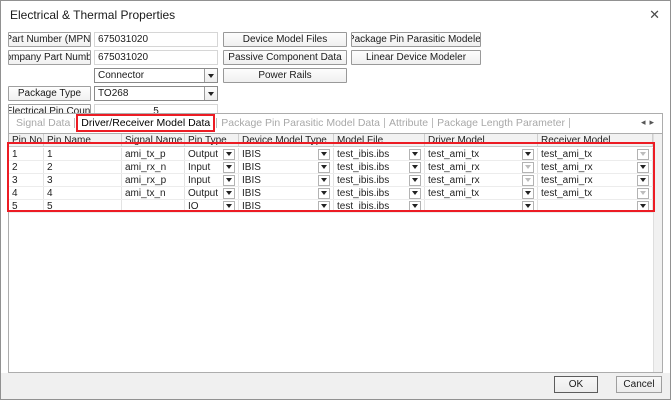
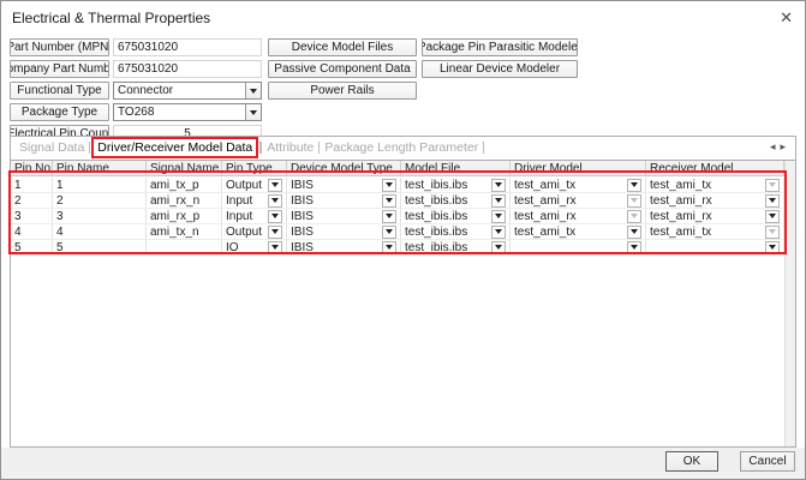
  Electrical & Thermal Properties
  ✕
  Part Number (MPN
  675031020
  ompany Part Numb
  675031020
+ Functional Type
  Connector
  Package Type
  TO268
  Electrical Pin Coun
  5
  Device Model Files
  Passive Component Data
  Power Rails
  Package Pin Parasitic Modele
  Linear Device Modeler
  Signal Data
  Driver/Receiver Model Data
- Package Pin Parasitic Model Data
  Attribute
  Package Length Parameter
  ◂▸
  Pin No
  Pin Name
  Signal Name
  Pin Type
  Device Model Type
  Model File
  Driver Model
  Receiver Model
  1
  1
  ami_tx_p
  Output
  IBIS
  test_ibis.ibs
  test_ami_tx
  test_ami_tx
  2
  2
  ami_rx_n
  Input
  IBIS
  test_ibis.ibs
  test_ami_rx
  test_ami_rx
  3
  3
  ami_rx_p
  Input
  IBIS
  test_ibis.ibs
  test_ami_rx
  test_ami_rx
  4
  4
  ami_tx_n
  Output
  IBIS
  test_ibis.ibs
  test_ami_tx
  test_ami_tx
  5
  5
  IO
  IBIS
  test_ibis.ibs
  OK
  Cancel
